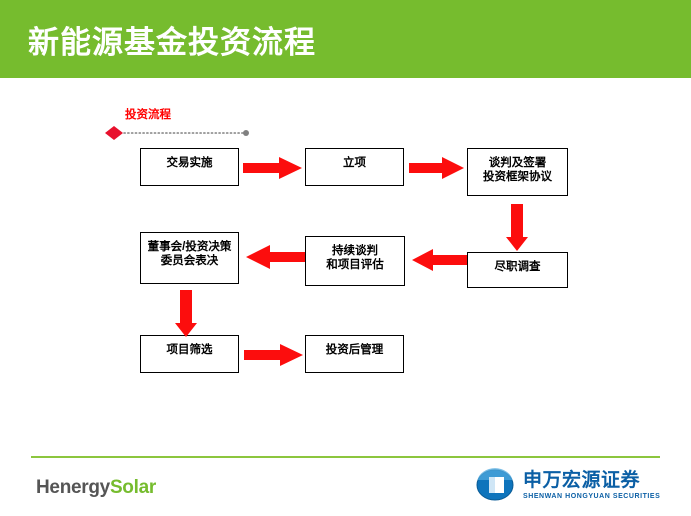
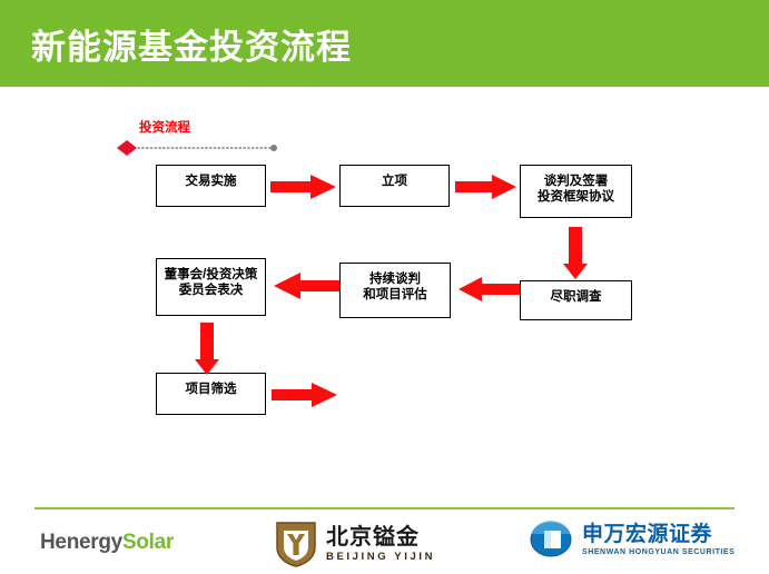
  新能源基金投资流程
  投资流程
  交易实施
  立项
  谈判及签署
  投资框架协议
  尽职调查
  持续谈判
  和项目评估
  董事会/投资决策
  委员会表决
  项目筛选
- 投资后管理
  HenergySolar
+ 北京镒金
+ BEIJING YIJIN
  申万宏源证券
